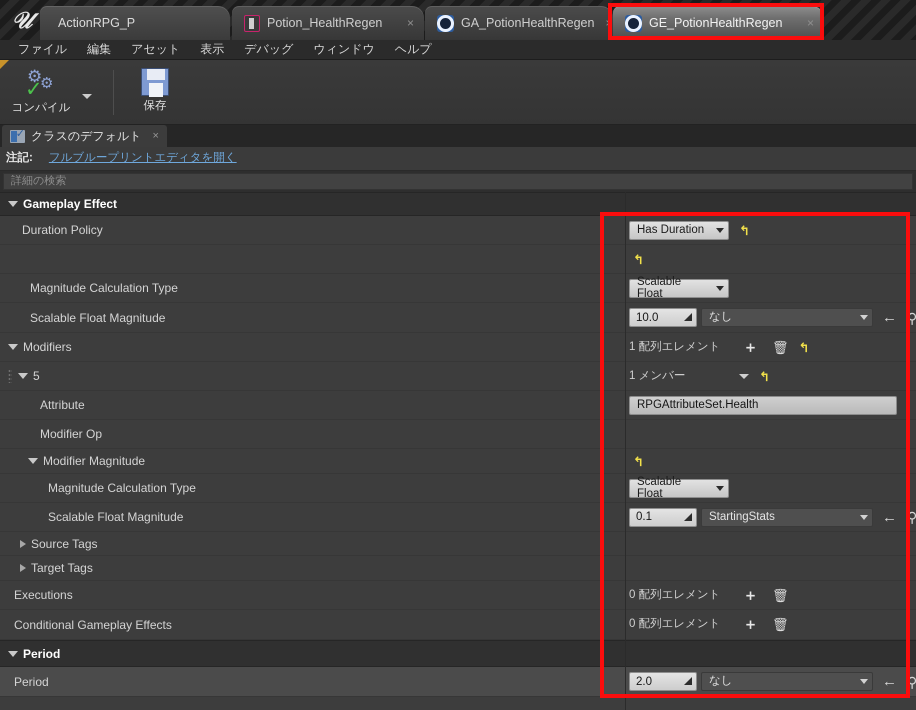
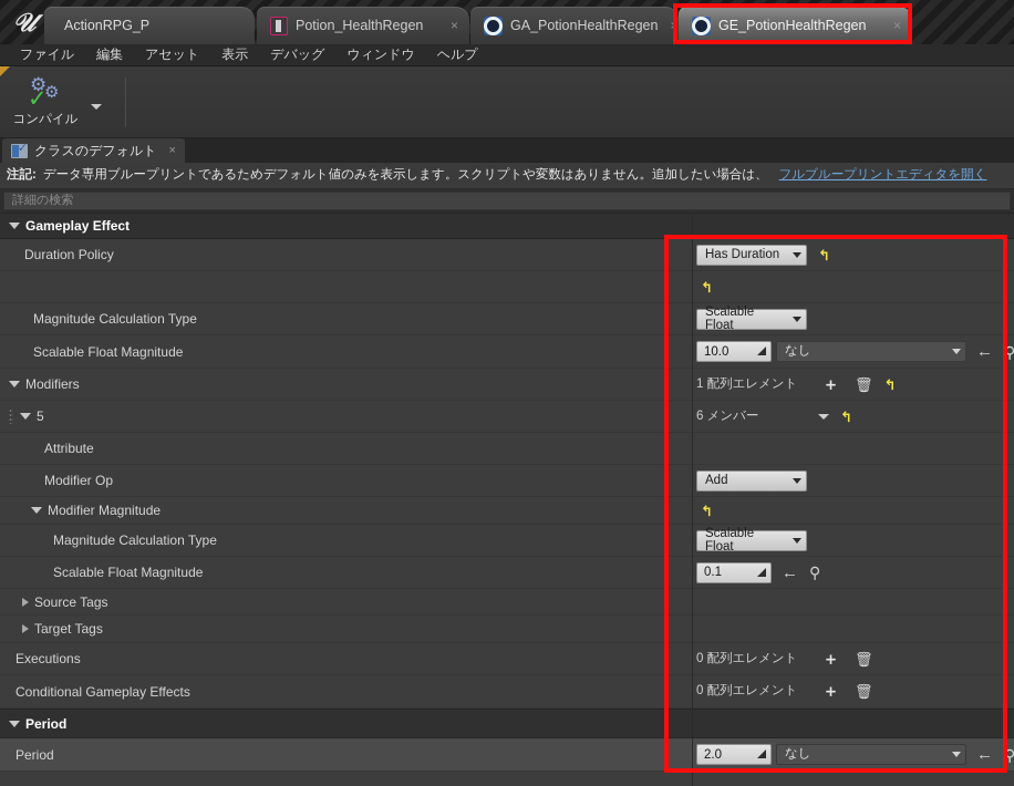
  𝒰
  ActionRPG_P
  Potion_HealthRegen
  ×
  GA_PotionHealthRegen
  ×
  GE_PotionHealthRegen
  ×
  ファイル
  編集
  アセット
  表示
  デバッグ
  ウィンドウ
  ヘルプ
  ⚙
  ⚙
  ✓
  コンパイル
- 保存
  クラスのデフォルト
  ×
  注記:
+ データ専用ブループリントであるためデフォルト値のみを表示します。スクリプトや変数はありません。追加したい場合は、
  フルブループリントエディタを開く
  詳細の検索
  Gameplay Effect
  Duration Policy
  Has Duration
  ↰
  ↰
  Magnitude Calculation Type
  Scalable Float
  Scalable Float Magnitude
  10.0
  なし
  ←
  ⚲
  Modifiers
  1 配列エレメント
  ＋
  🗑
  ↰
  5
- 1 メンバー
+ 6 メンバー
  ↰
  Attribute
- RPGAttributeSet.Health
  Modifier Op
+ Add
  Modifier Magnitude
  ↰
  Magnitude Calculation Type
  Scalable Float
  Scalable Float Magnitude
  0.1
- StartingStats
  ←
  ⚲
  Source Tags
  Target Tags
  Executions
  0 配列エレメント
  ＋
  🗑
  Conditional Gameplay Effects
  0 配列エレメント
  ＋
  🗑
  Period
  Period
  2.0
  なし
  ←
  ⚲
